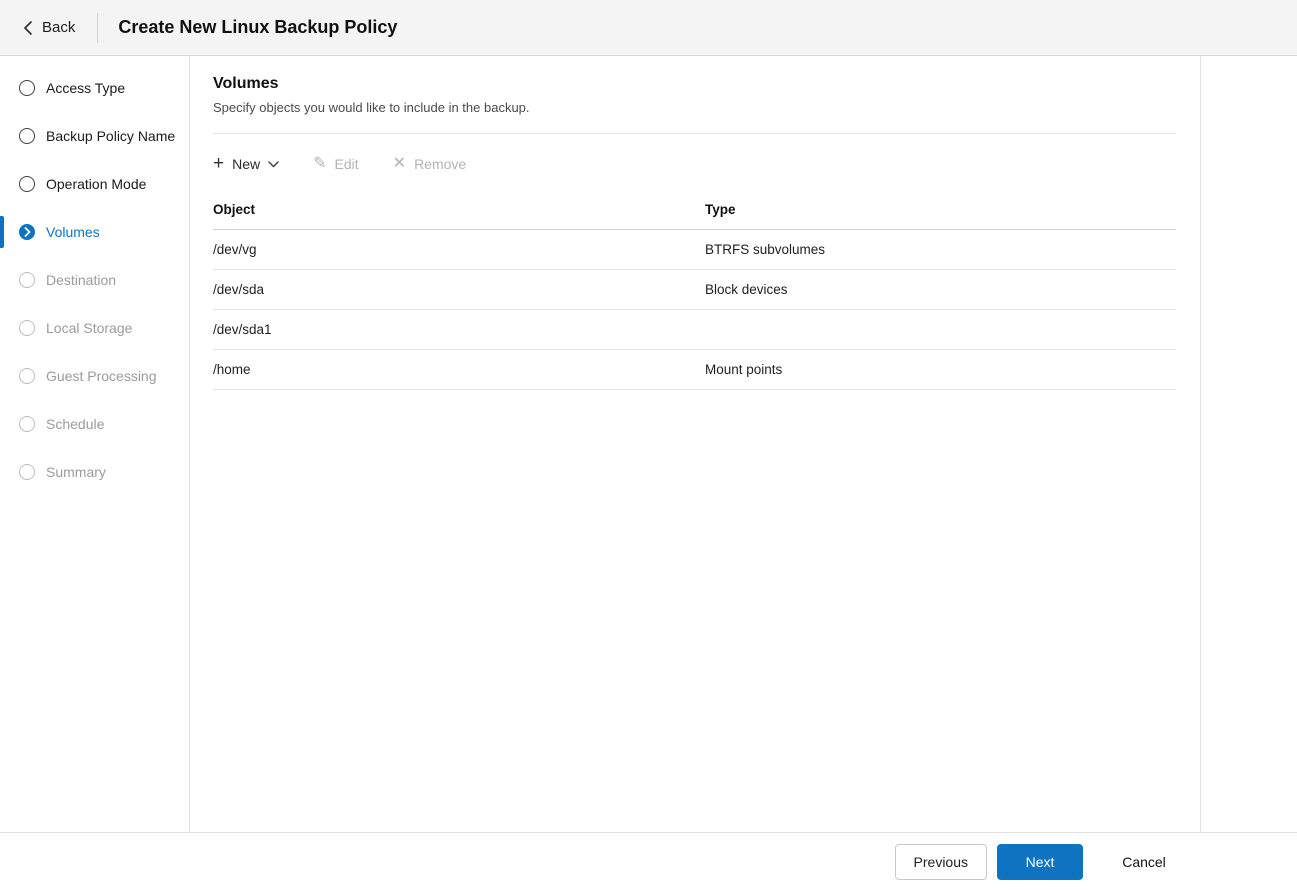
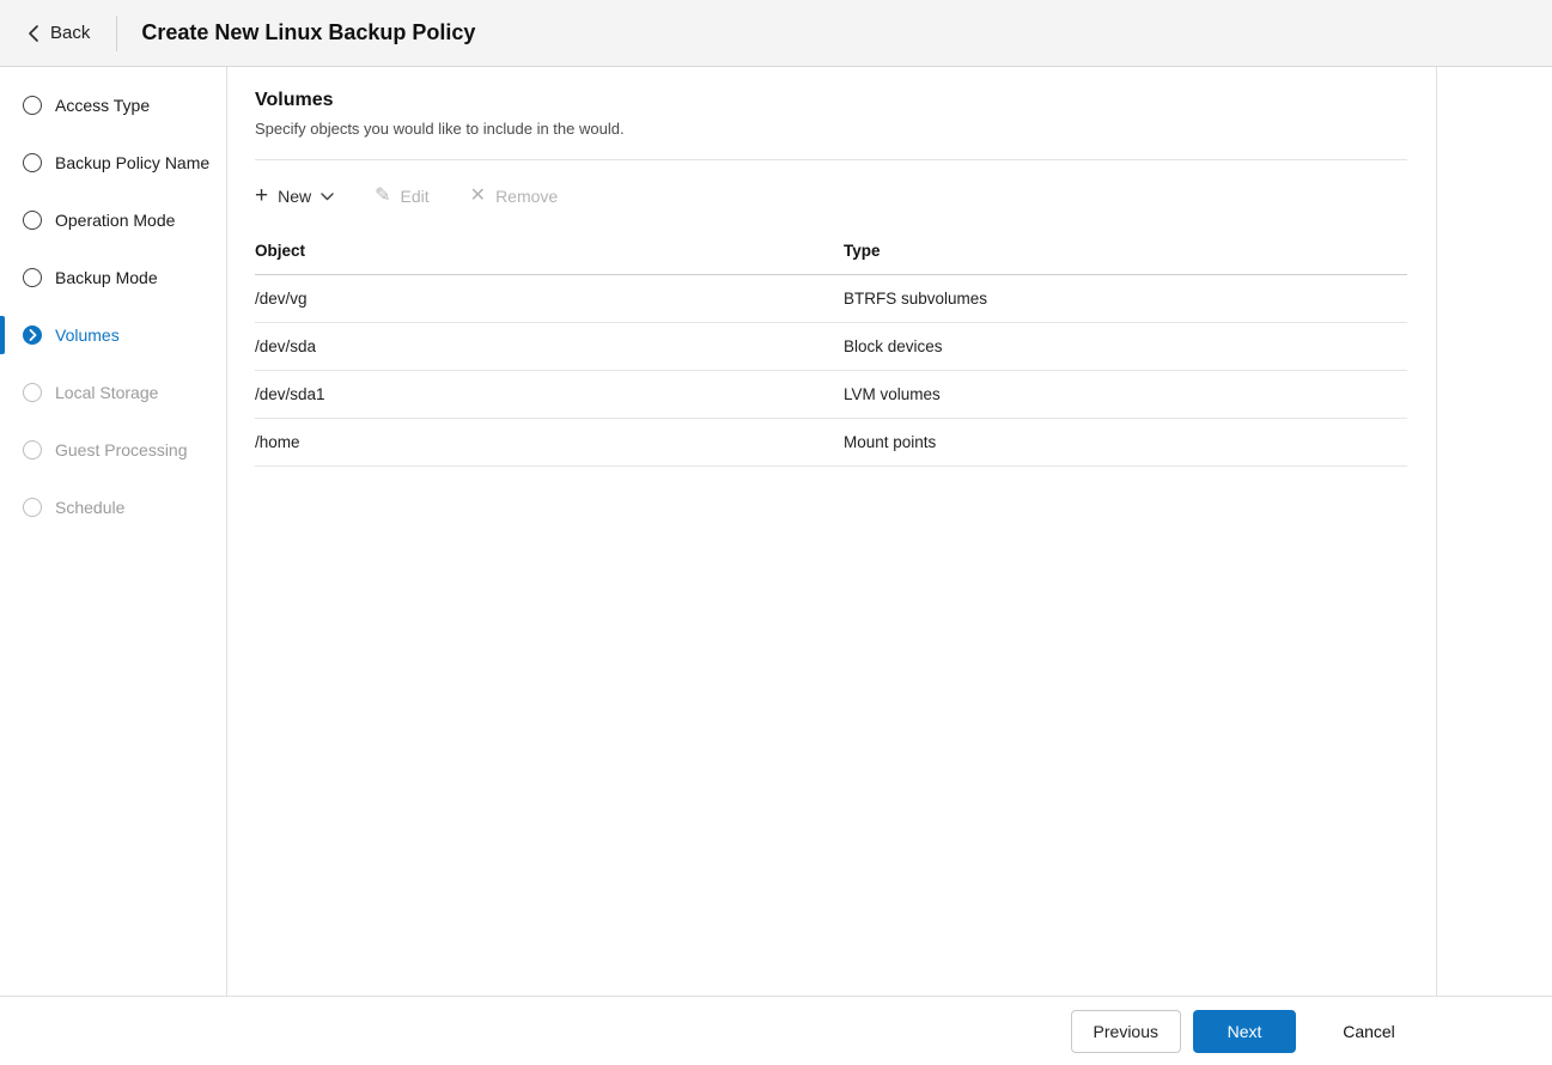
  Back
  Create New Linux Backup Policy
  Access Type
  Backup Policy Name
  Operation Mode
+ Backup Mode
  Volumes
- Destination
  Local Storage
  Guest Processing
  Schedule
- Summary
  Volumes
- Specify objects you would like to include in the backup.
+ Specify objects you would like to include in the would.
  +
  New
  ✎
  Edit
  ✕
  Remove
  Object
  Type
  /dev/vg
  BTRFS subvolumes
  /dev/sda
  Block devices
  /dev/sda1
+ LVM volumes
  /home
  Mount points
  Previous
  Next
  Cancel
